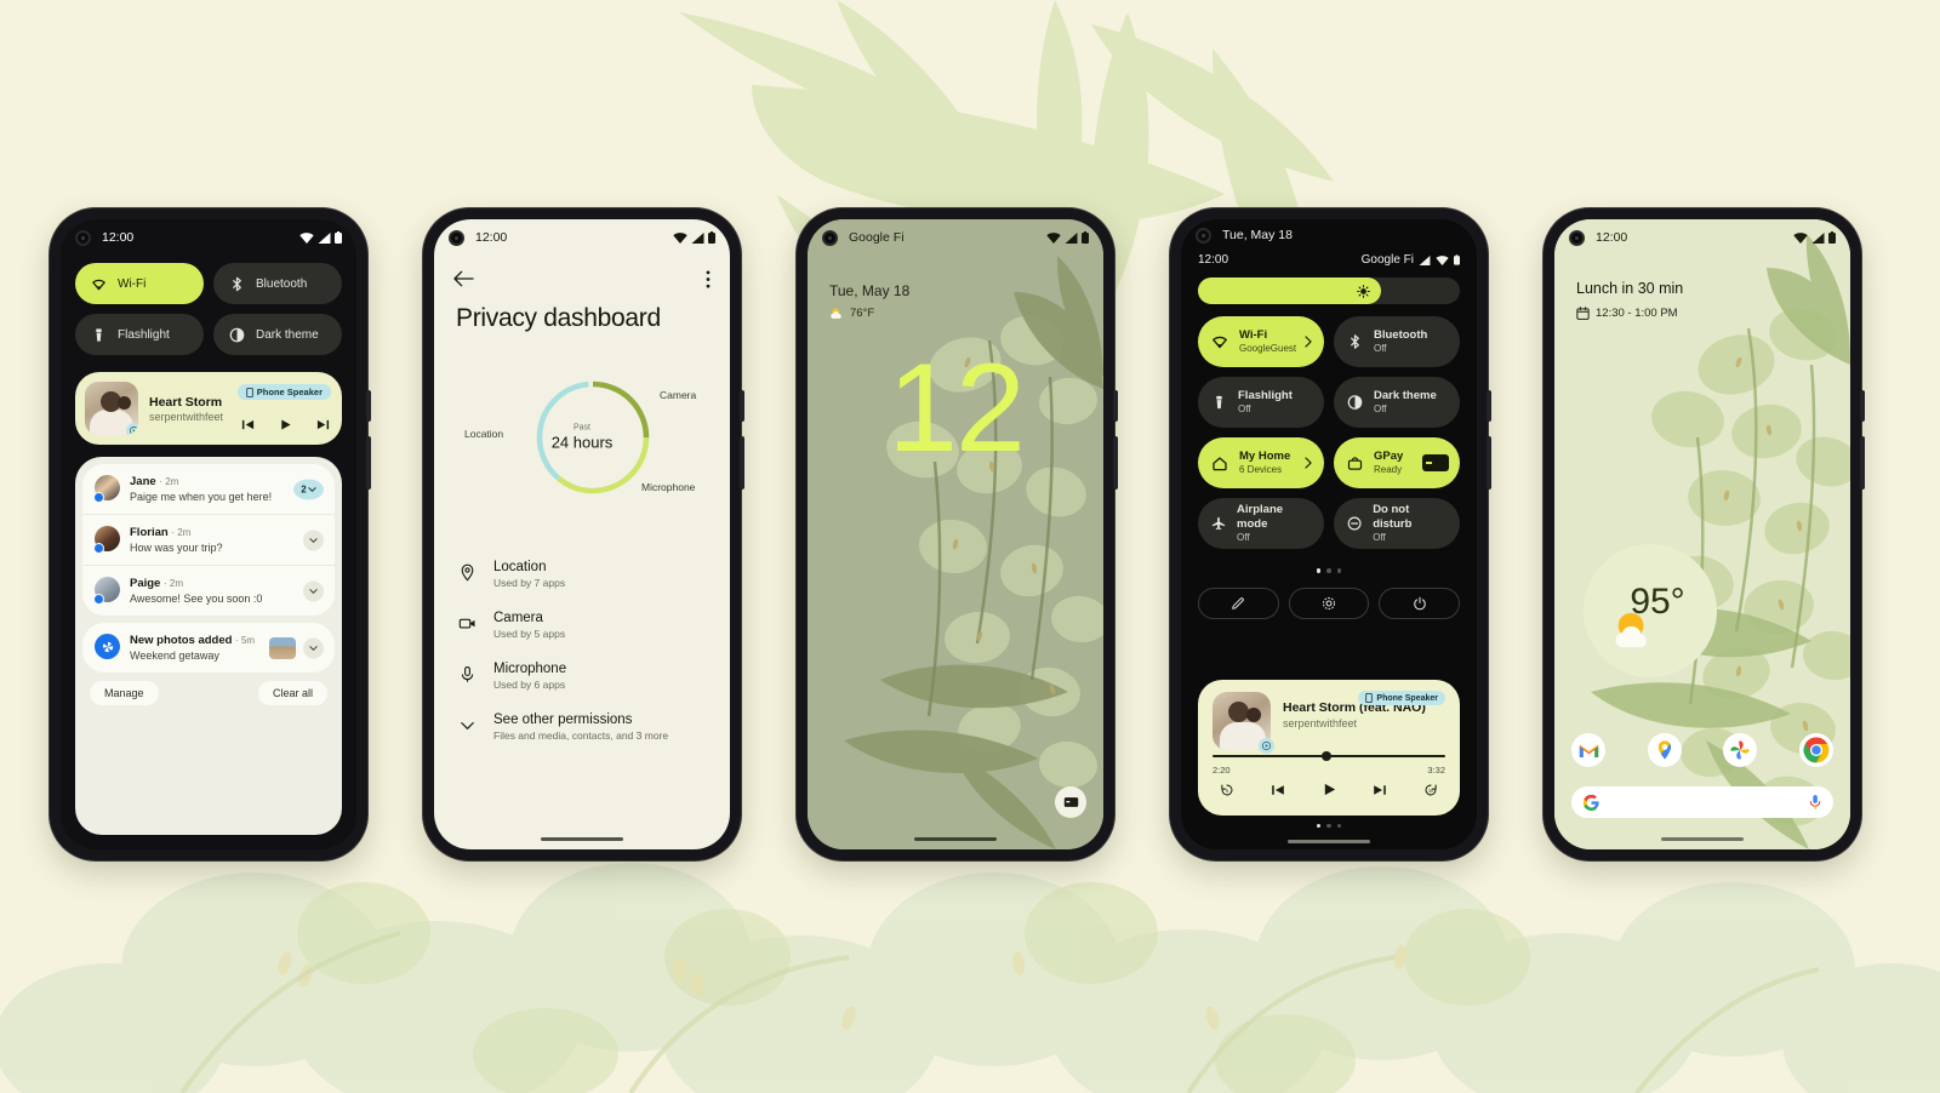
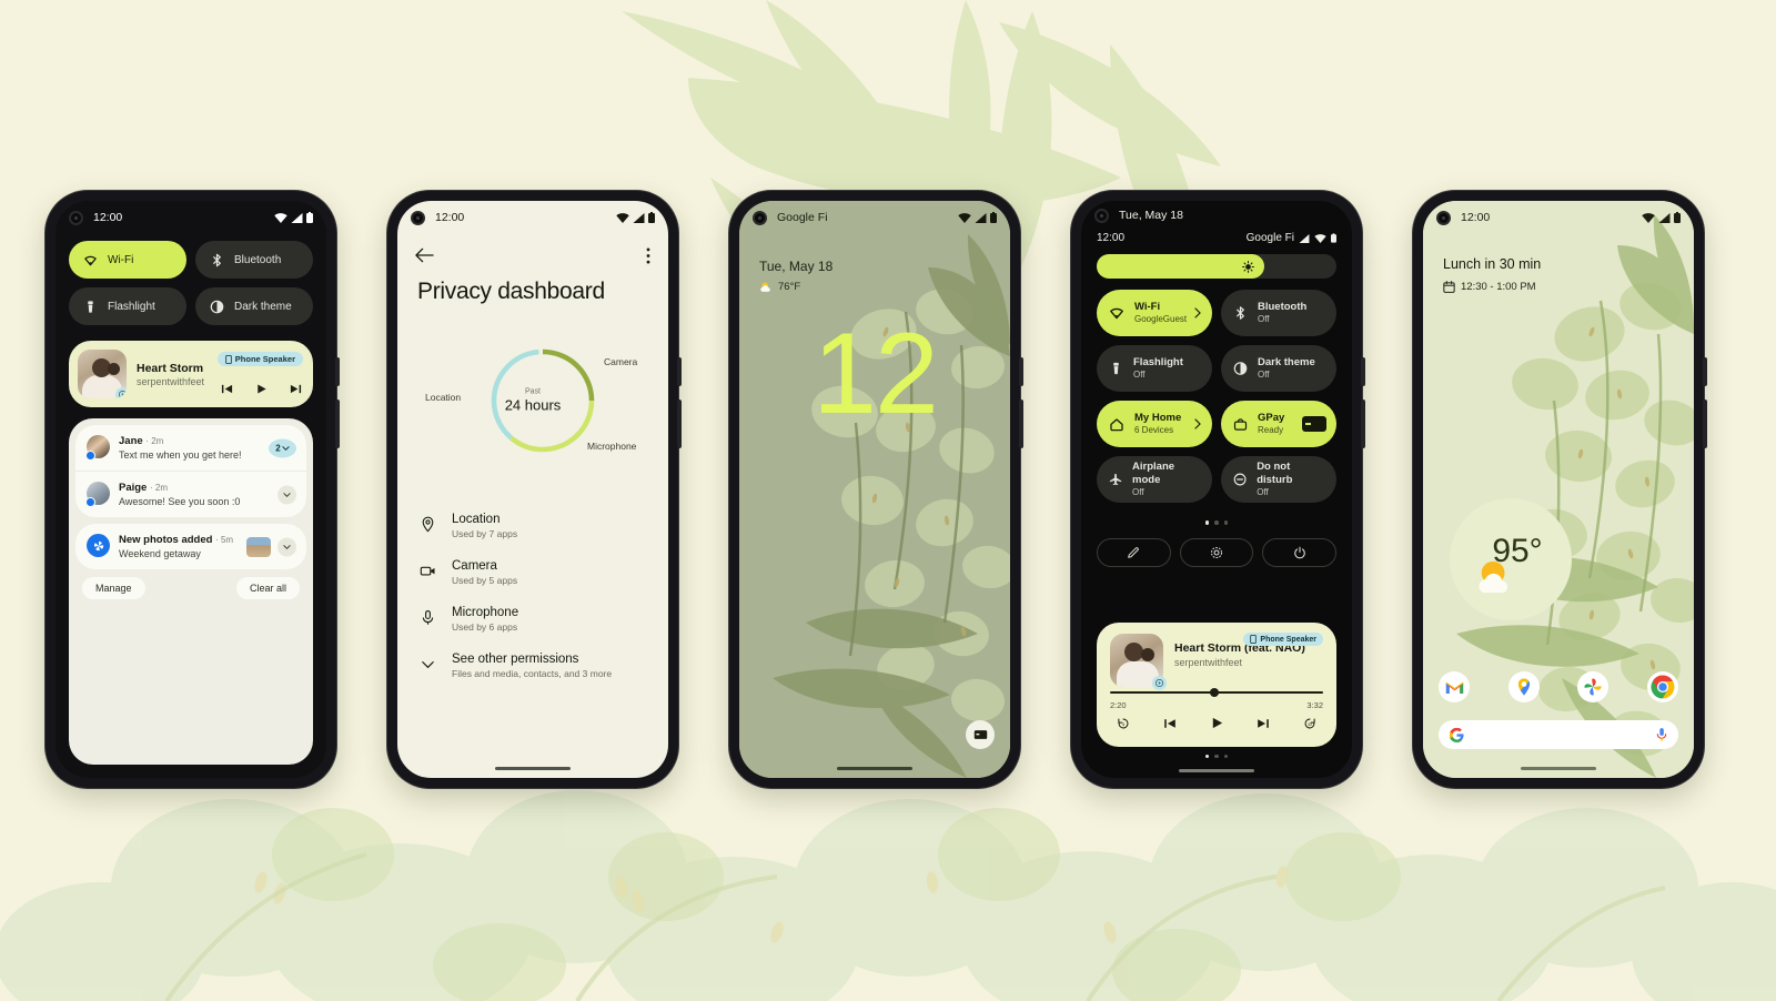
  12:00
  Wi-Fi
  Bluetooth
  Flashlight
  Dark theme
  Heart Storm
  serpentwithfeet
  Phone Speaker
  Jane · 2m
- Paige me when you get here!
+ Text me when you get here!
  2
- Florian · 2m
- How was your trip?
  Paige · 2m
  Awesome! See you soon :0
  New photos added · 5m
  Weekend getaway
  Manage
  Clear all
  12:00
  Privacy dashboard
  Location
  Camera
  Microphone
  24 hours
  Location
  Used by 7 apps
  Camera
  Used by 5 apps
  Microphone
  Used by 6 apps
  See other permissions
  Files and media, contacts, and 3 more
  Google Fi
  Tue, May 18
  76°F
  12
  Tue, May 18
  12:00
  Google Fi
  Wi-Fi
  GoogleGuest
  Bluetooth
  Off
  Flashlight
  Off
  Dark theme
  Off
  My Home
  6 Devices
  GPay
  Ready
  Airplane mode
  Off
  Do not disturb
  Off
  Heart Storm (feat. NAO)
  serpentwithfeet
  2:20
  3:32
  12:00
  Lunch in 30 min
  12:30 - 1:00 PM
  95°
